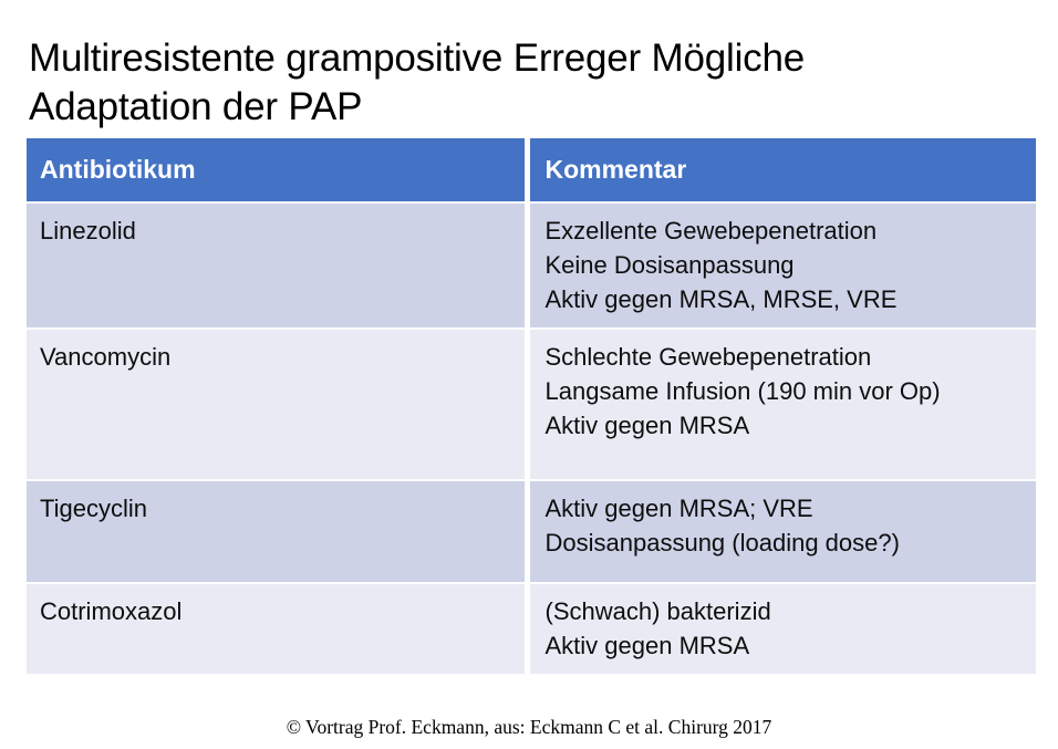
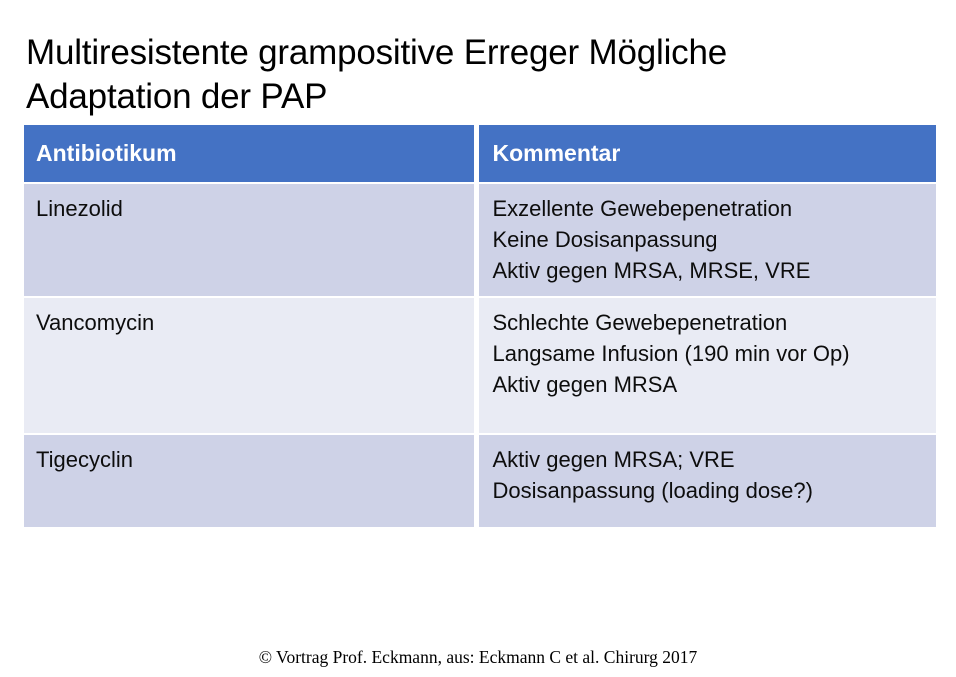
  Multiresistente grampositive Erreger Mögliche
  Adaptation der PAP
  Antibiotikum	Kommentar
  Linezolid	Exzellente Gewebepenetration Keine Dosisanpassung Aktiv gegen MRSA, MRSE, VRE
  Vancomycin	Schlechte Gewebepenetration Langsame Infusion (190 min vor Op) Aktiv gegen MRSA
  Tigecyclin	Aktiv gegen MRSA; VRE Dosisanpassung (loading dose?)
- Cotrimoxazol	(Schwach) bakterizid Aktiv gegen MRSA
  © Vortrag Prof. Eckmann, aus: Eckmann C et al. Chirurg 2017
